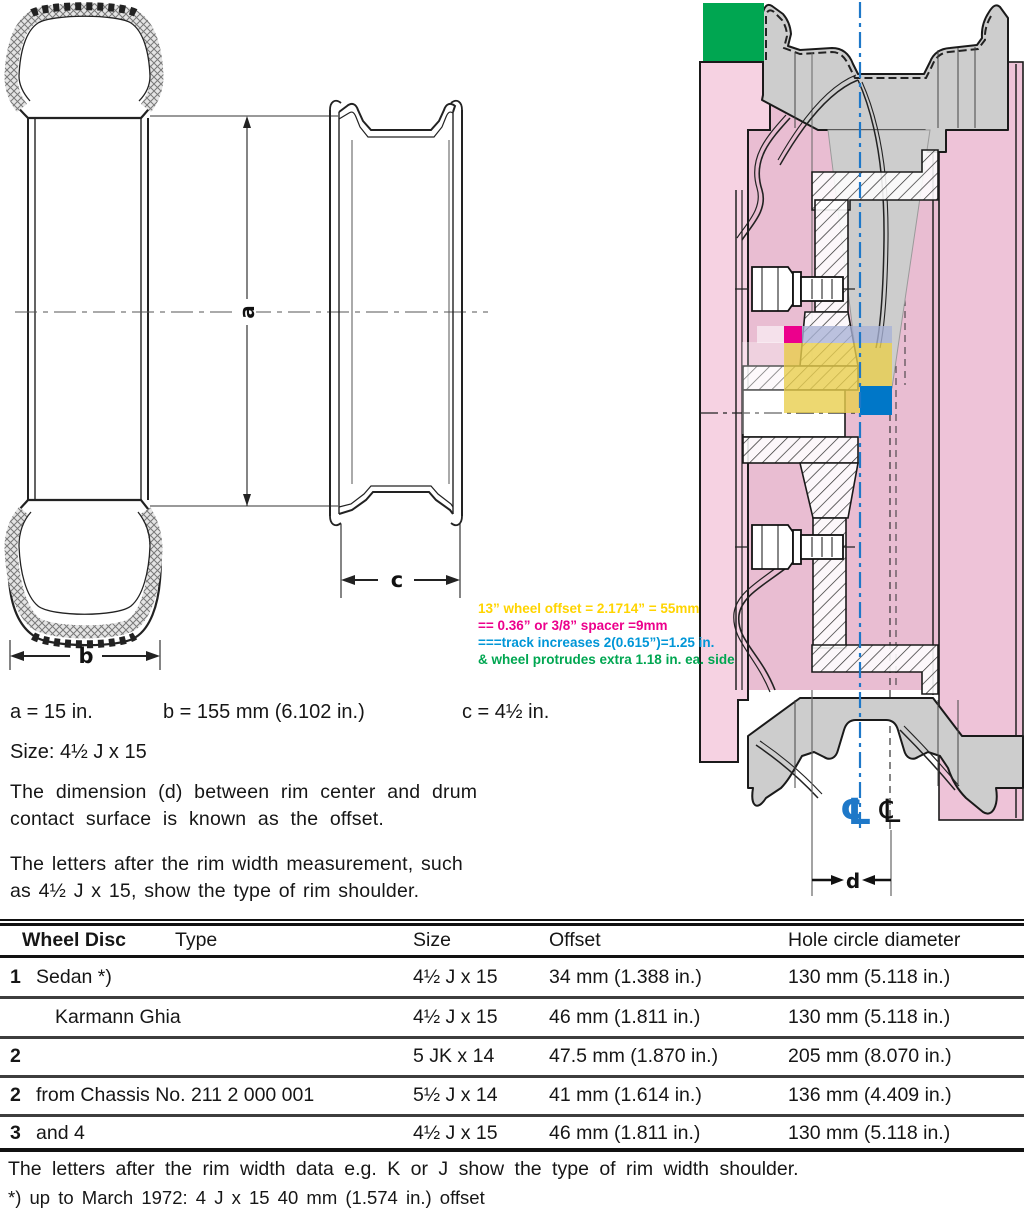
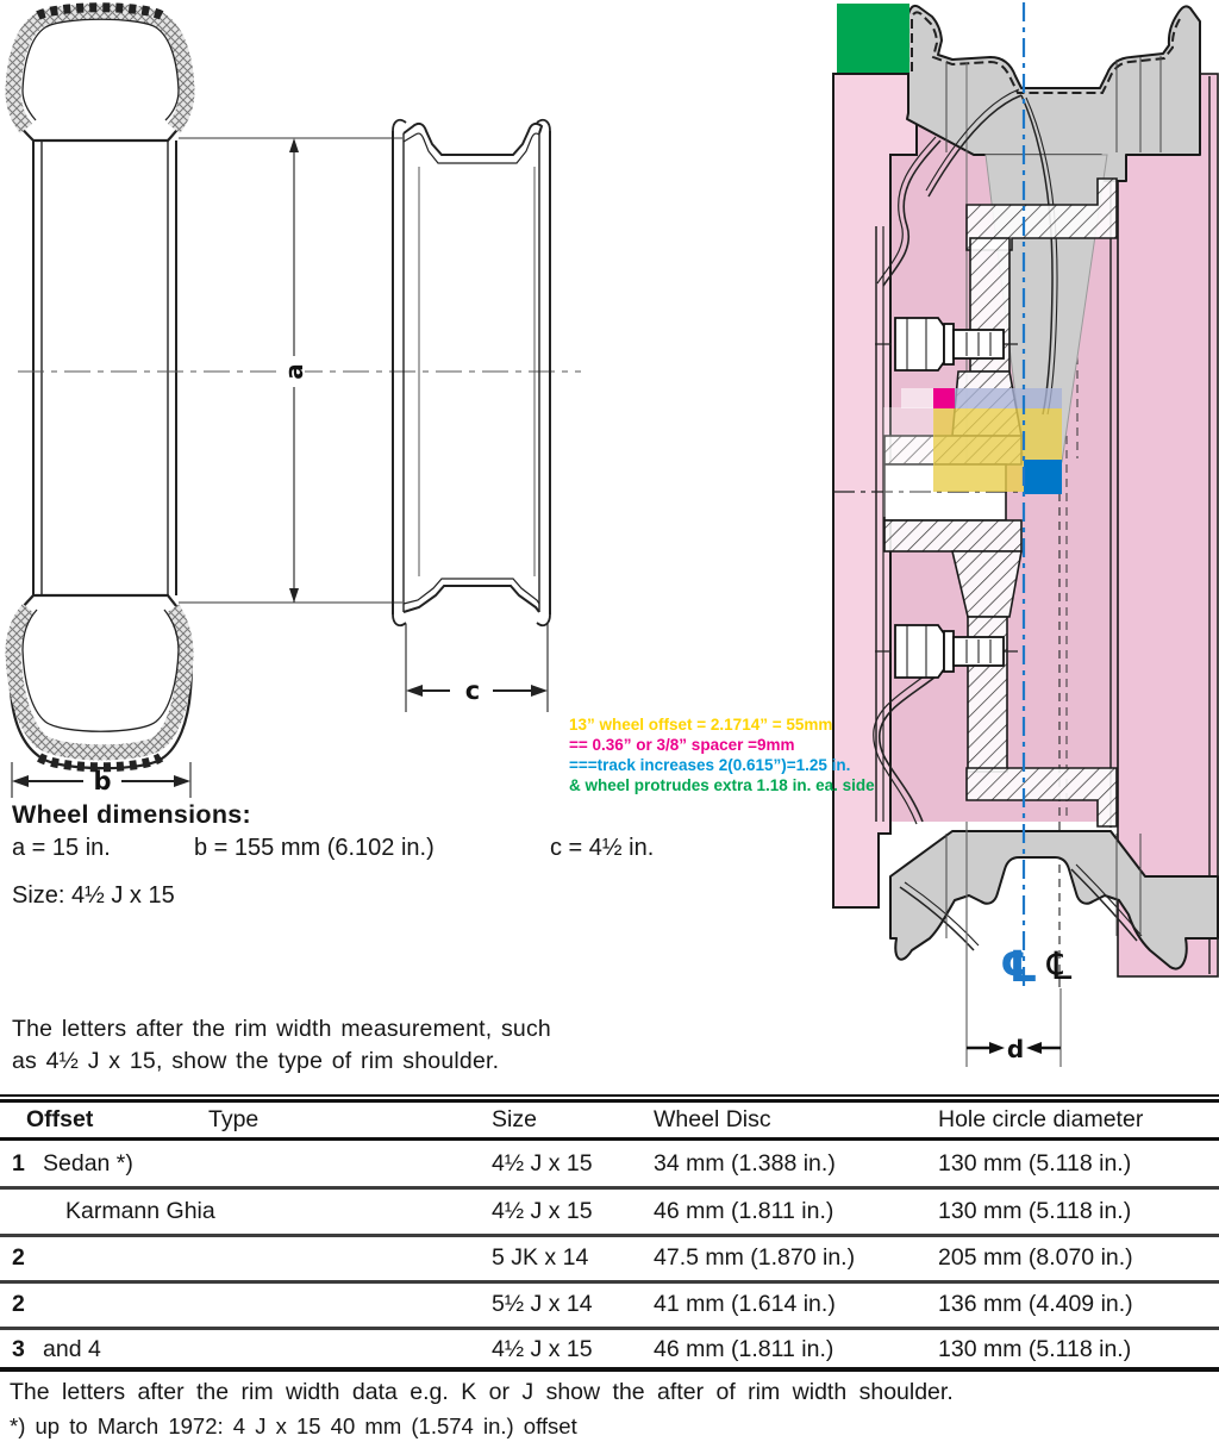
  b
  c
  d
  ℄
  ℄
  13” wheel offset = 2.1714” = 55mm
  == 0.36” or 3/8” spacer =9mm
  ===track increases 2(0.615”)=1.25 in.
  & wheel protrudes extra 1.18 in. ea. side
+ Wheel dimensions:
  a = 15 in.
  b = 155 mm (6.102 in.)
  c = 4½ in.
  Size: 4½ J x 15
- The dimension (d) between rim center and drum
- contact surface is known as the offset.
  The letters after the rim width measurement, such
  as 4½ J x 15, show the type of rim shoulder.
- Wheel Disc
+ Offset
  Type
  Size
- Offset
+ Wheel Disc
  Hole circle diameter
  1
  Sedan *)
  4½ J x 15
  34 mm (1.388 in.)
  130 mm (5.118 in.)
  Karmann Ghia
  4½ J x 15
  46 mm (1.811 in.)
  130 mm (5.118 in.)
  2
  5 JK x 14
  47.5 mm (1.870 in.)
  205 mm (8.070 in.)
  2
- from Chassis No. 211 2 000 001
  5½ J x 14
  41 mm (1.614 in.)
  136 mm (4.409 in.)
  3
  and 4
  4½ J x 15
  46 mm (1.811 in.)
  130 mm (5.118 in.)
- The letters after the rim width data e.g. K or J show the type of rim width shoulder.
+ The letters after the rim width data e.g. K or J show the after of rim width shoulder.
  *) up to March 1972: 4 J x 15 40 mm (1.574 in.) offset
